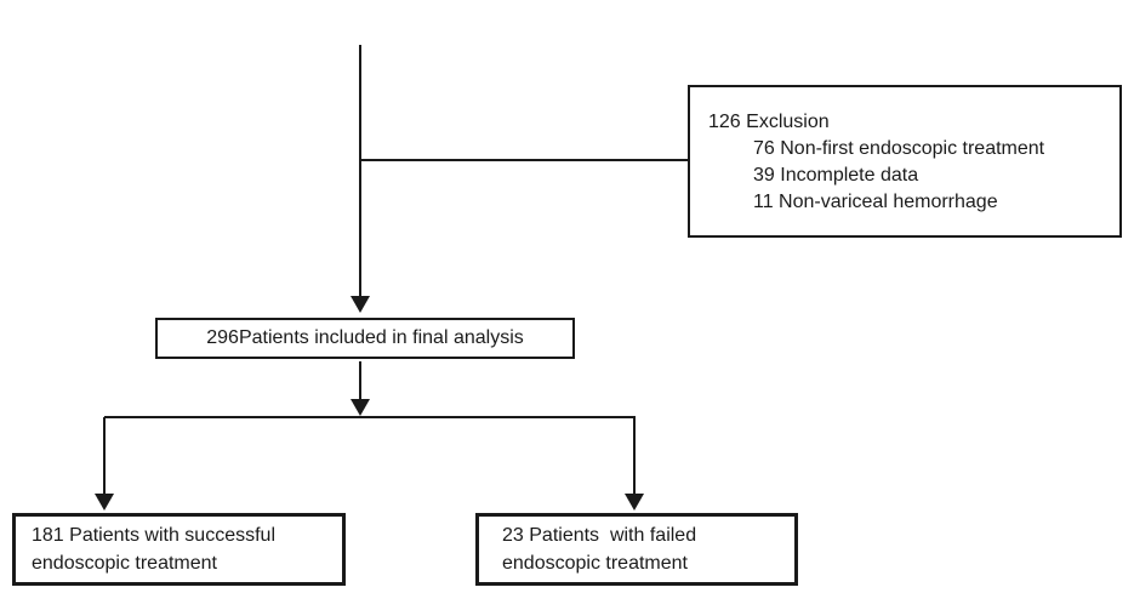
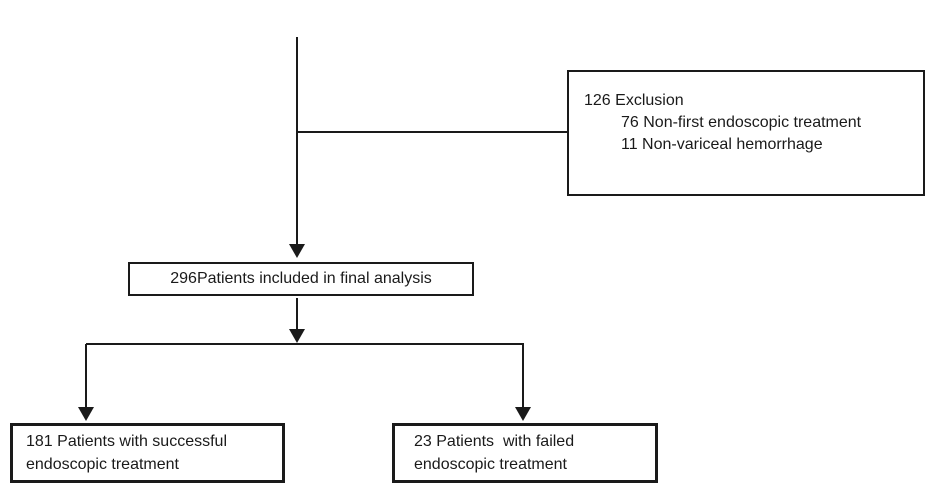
  126 Exclusion
  76 Non-first endoscopic treatment
- 39 Incomplete data
  11 Non-variceal hemorrhage
  296Patients included in final analysis
  181 Patients with successful
  endoscopic treatment
  23 Patients with failed
  endoscopic treatment
